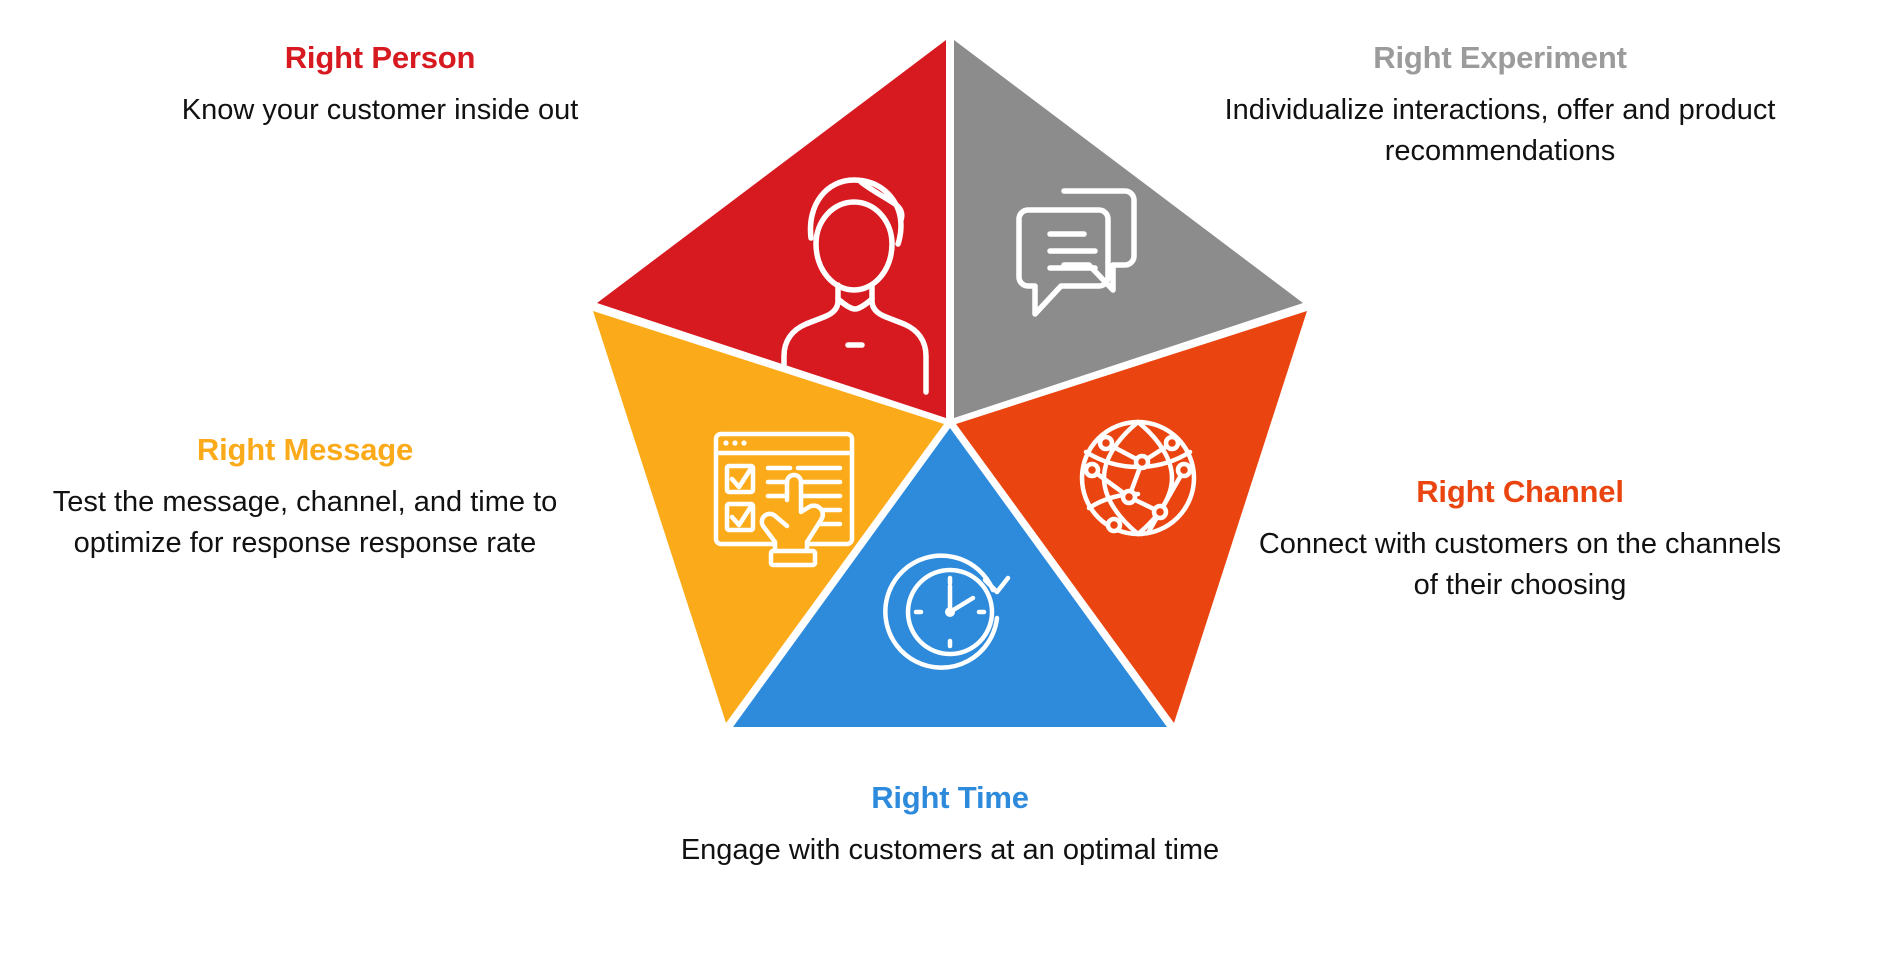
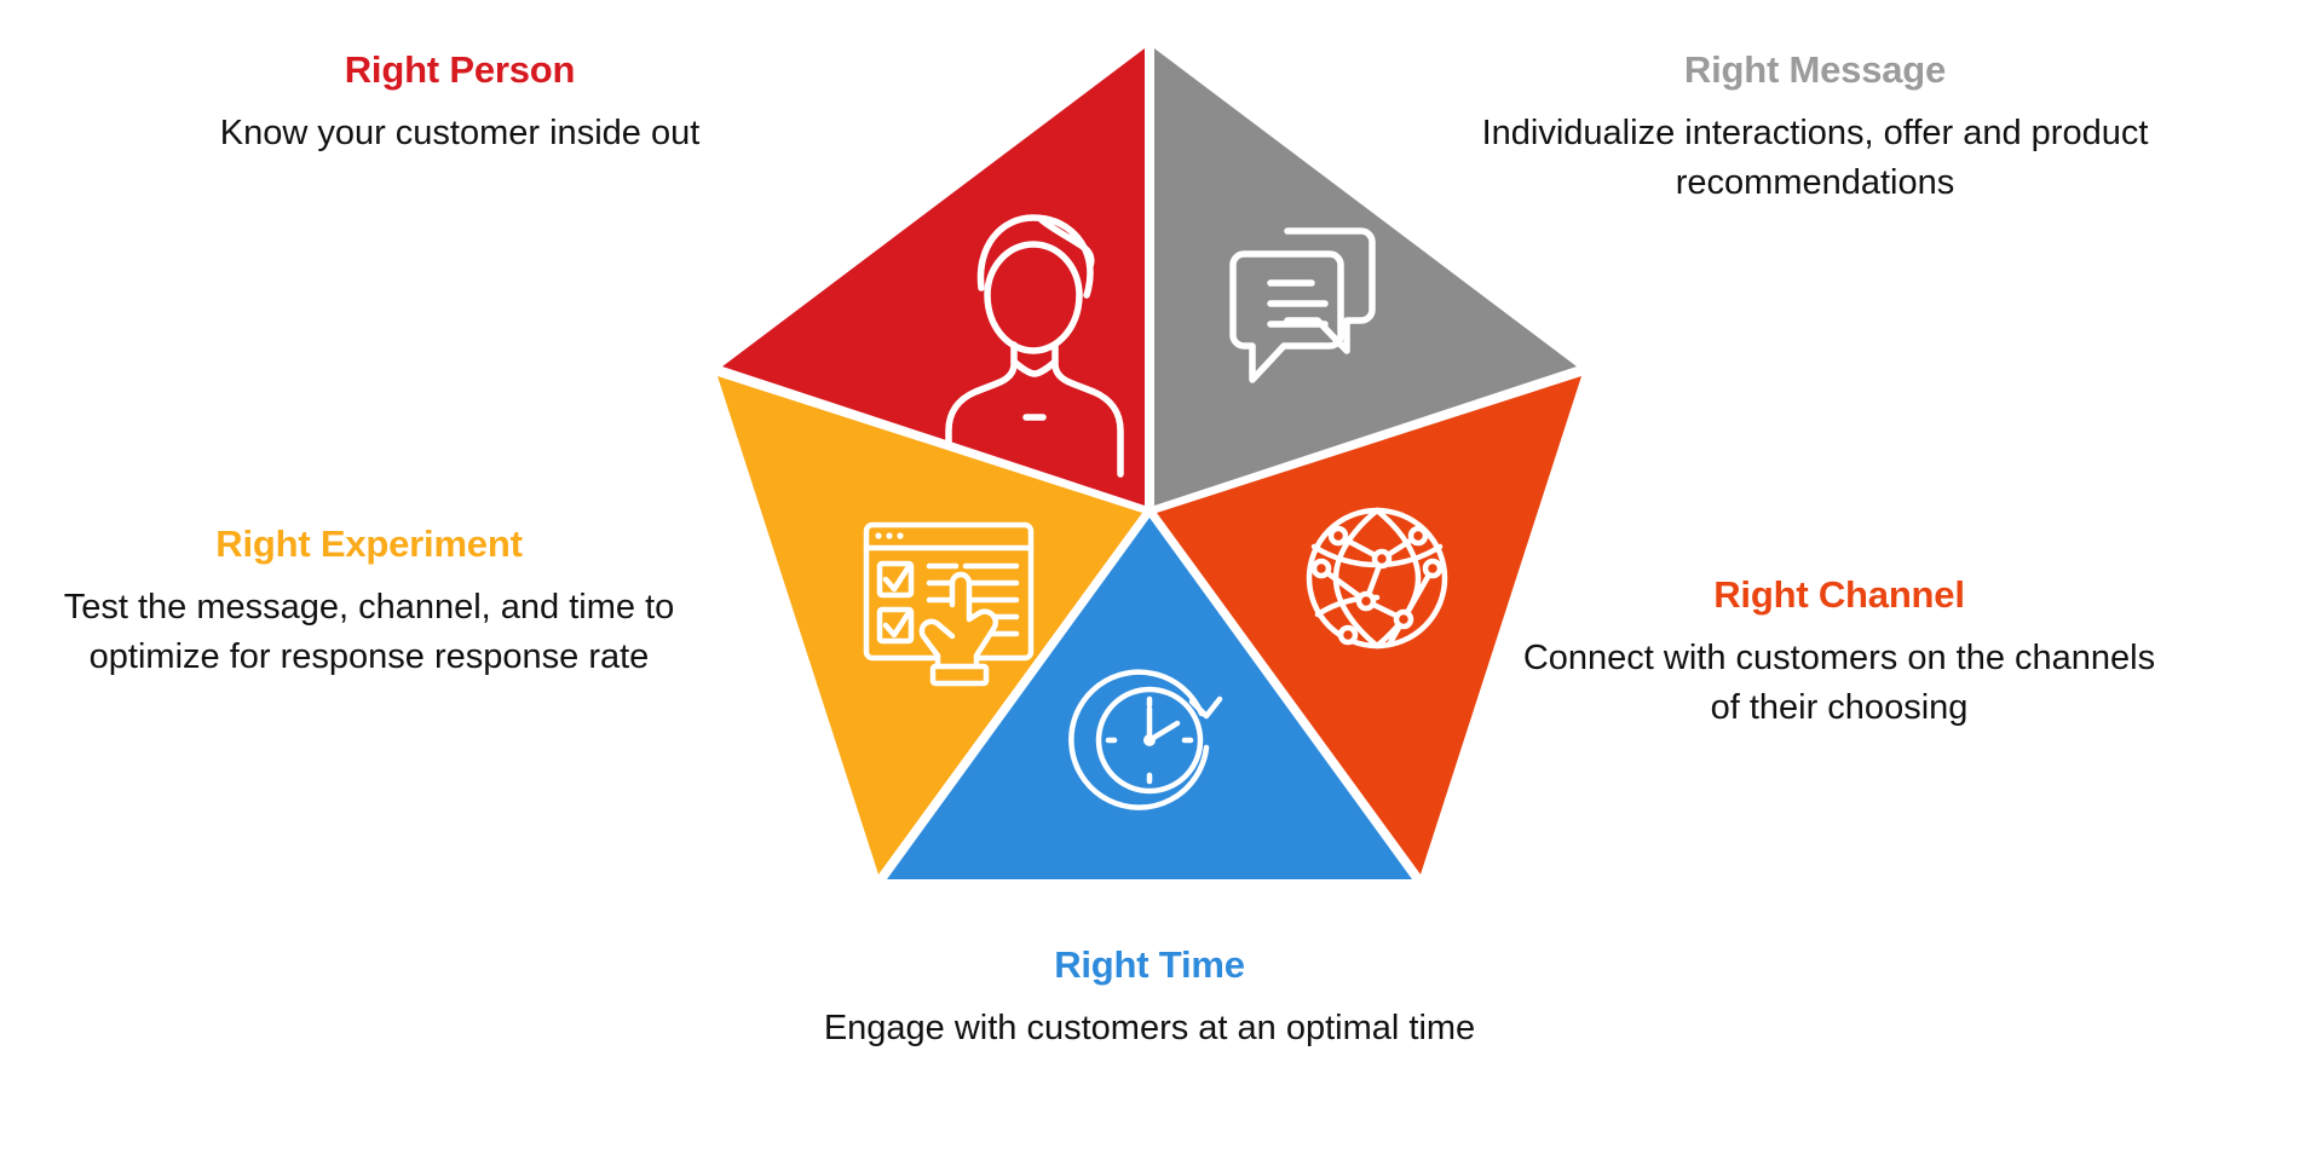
  Right Person
  Know your customer inside out
- Right Experiment
+ Right Message
  Individualize interactions, offer and product recommendations
  Right Channel
  Connect with customers on the channels of their choosing
  Right Time
  Engage with customers at an optimal time
- Right Message
+ Right Experiment
  Test the message, channel, and time to optimize for response response rate
